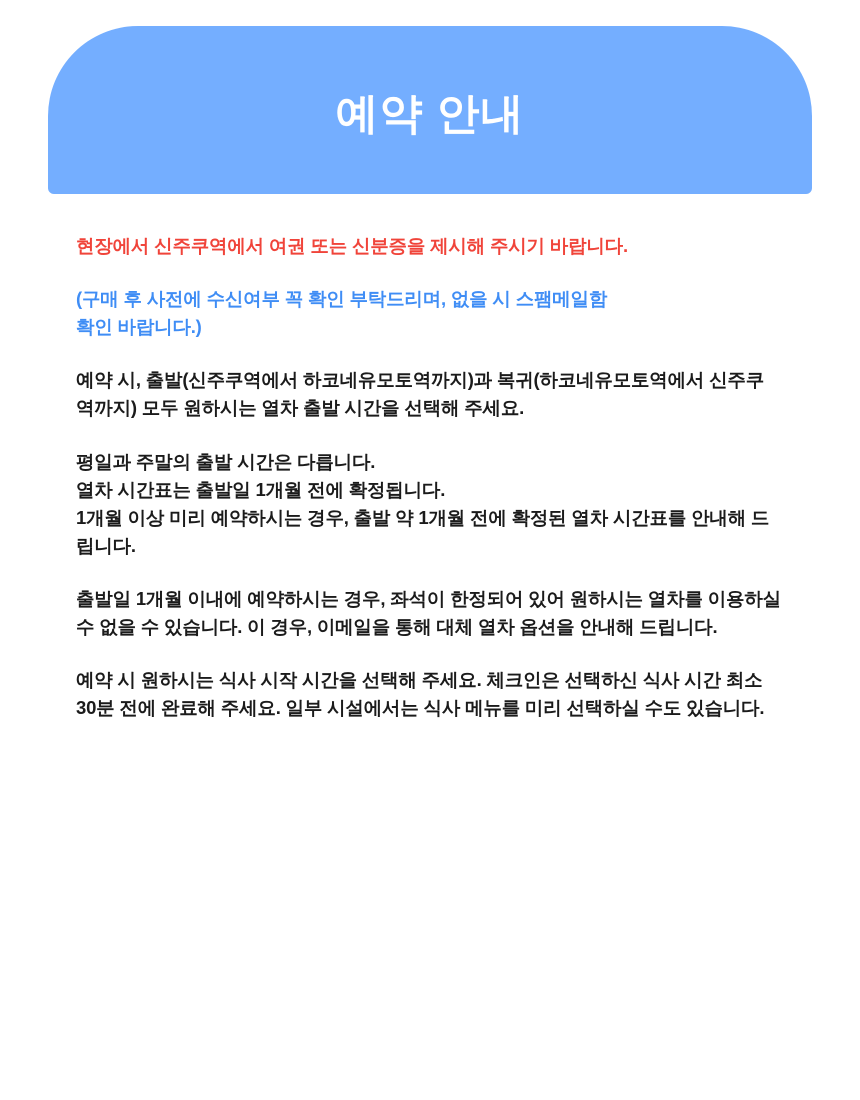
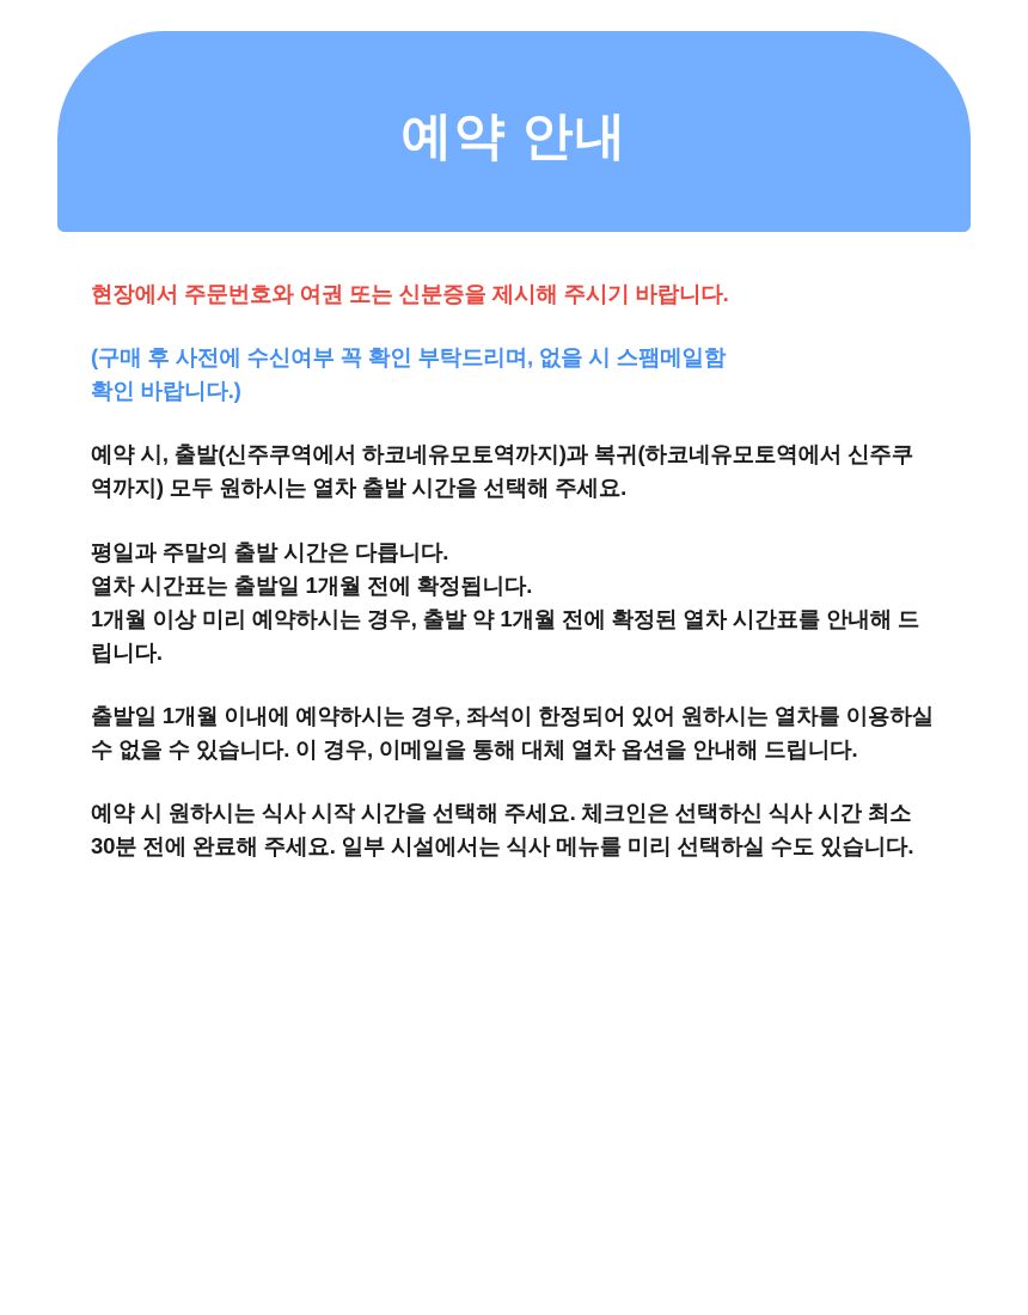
  예약 안내
- 현장에서 신주쿠역에서 여권 또는 신분증을 제시해 주시기 바랍니다.
+ 현장에서 주문번호와 여권 또는 신분증을 제시해 주시기 바랍니다.
  (구매 후 사전에 수신여부 꼭 확인 부탁드리며, 없을 시 스팸메일함
  확인 바랍니다.)
  예약 시, 출발(신주쿠역에서 하코네유모토역까지)과 복귀(하코네유모토역에서 신주쿠역까지) 모두 원하시는 열차 출발 시간을 선택해 주세요.
  평일과 주말의 출발 시간은 다릅니다.
  열차 시간표는 출발일 1개월 전에 확정됩니다.
  1개월 이상 미리 예약하시는 경우, 출발 약 1개월 전에 확정된 열차 시간표를 안내해 드립니다.
  출발일 1개월 이내에 예약하시는 경우, 좌석이 한정되어 있어 원하시는 열차를 이용하실 수 없을 수 있습니다. 이 경우, 이메일을 통해 대체 열차 옵션을 안내해 드립니다.
  예약 시 원하시는 식사 시작 시간을 선택해 주세요. 체크인은 선택하신 식사 시간 최소 30분 전에 완료해 주세요. 일부 시설에서는 식사 메뉴를 미리 선택하실 수도 있습니다.
